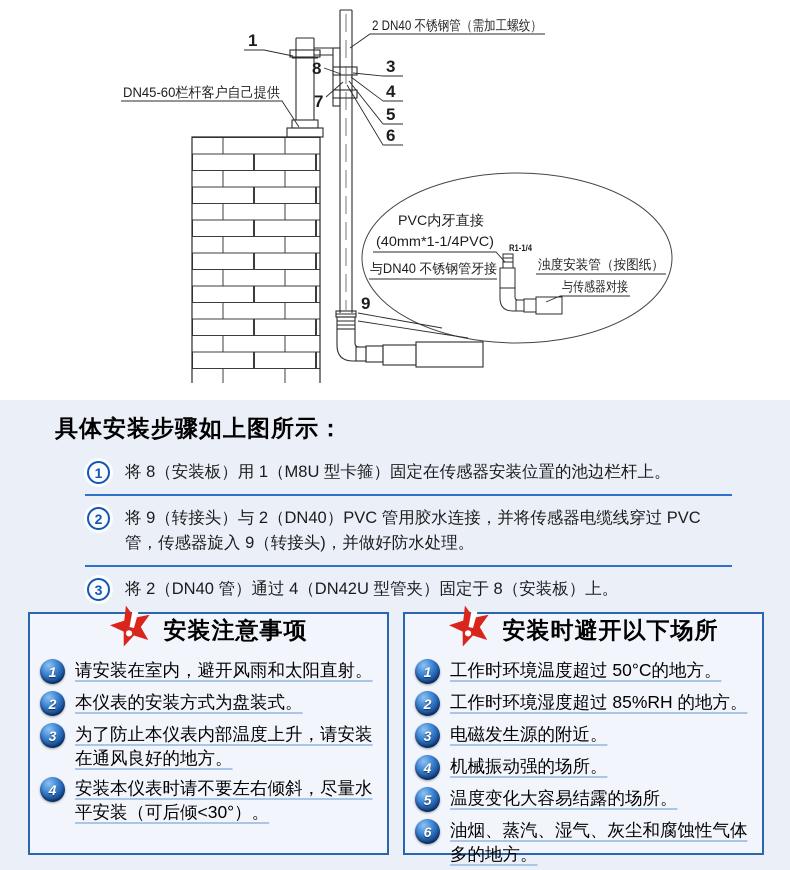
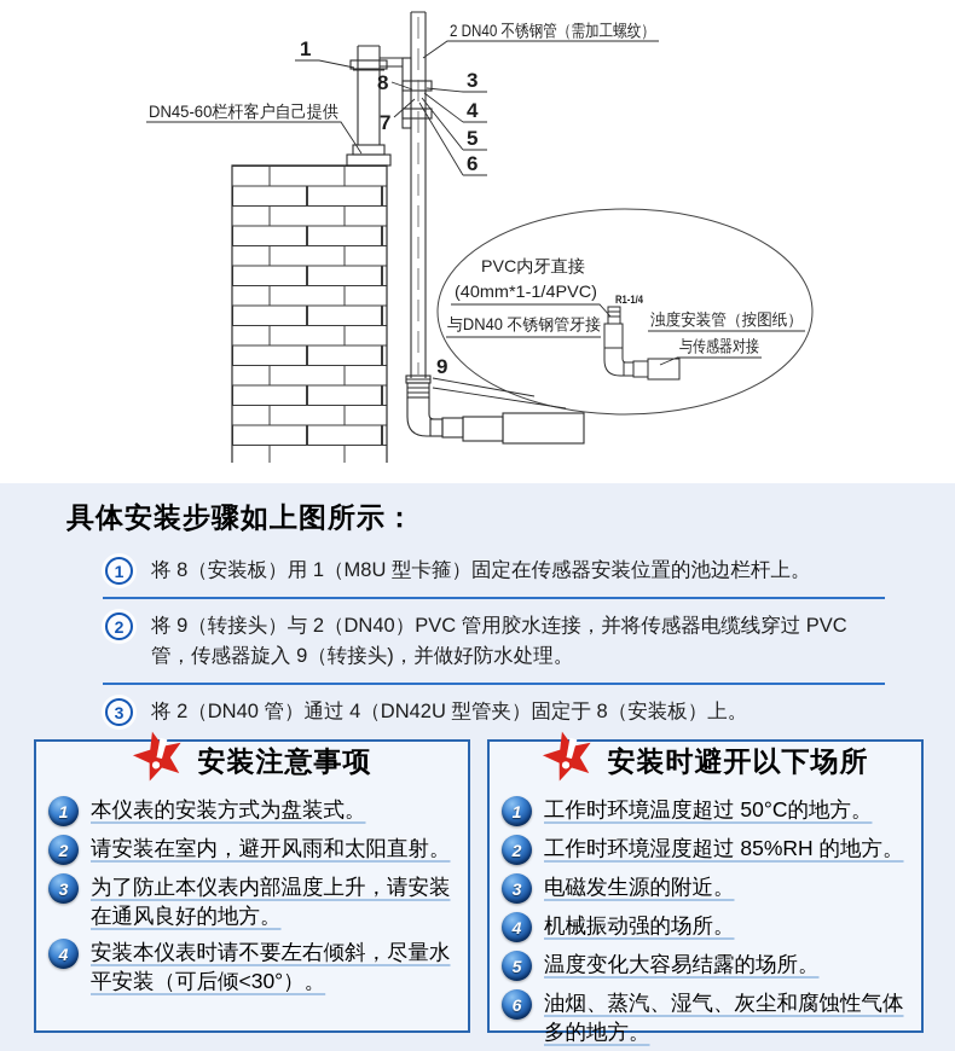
  1
  2 DN40 不锈钢管（需加工螺纹）
  8
  7
  3
  4
  5
  6
  DN45-60栏杆客户自己提供
  9
  PVC内牙直接
  (40mm*1-1/4PVC)
  与DN40 不锈钢管牙接
  R1-1/4
  浊度安装管（按图纸）
  与传感器对接
  具体安装步骤如上图所示：
  1
  将 8（安装板）用 1（M8U 型卡箍）固定在传感器安装位置的池边栏杆上。
  2
  将 9（转接头）与 2（DN40）PVC 管用胶水连接，并将传感器电缆线穿过 PVC 管，传感器旋入 9（转接头)，并做好防水处理。
  3
  将 2（DN40 管）通过 4（DN42U 型管夹）固定于 8（安装板）上。
  安装注意事项
  1
- 请安装在室内，避开风雨和太阳直射。
+ 本仪表的安装方式为盘装式。
  2
- 本仪表的安装方式为盘装式。
+ 请安装在室内，避开风雨和太阳直射。
  3
  为了防止本仪表内部温度上升，请安装在通风良好的地方。
  4
  安装本仪表时请不要左右倾斜，尽量水平安装（可后倾<30°）。
  安装时避开以下场所
  1
  工作时环境温度超过 50°C的地方。
  2
  工作时环境湿度超过 85%RH 的地方。
  3
  电磁发生源的附近。
  4
  机械振动强的场所。
  5
  温度变化大容易结露的场所。
  6
  油烟、蒸汽、湿气、灰尘和腐蚀性气体多的地方。
